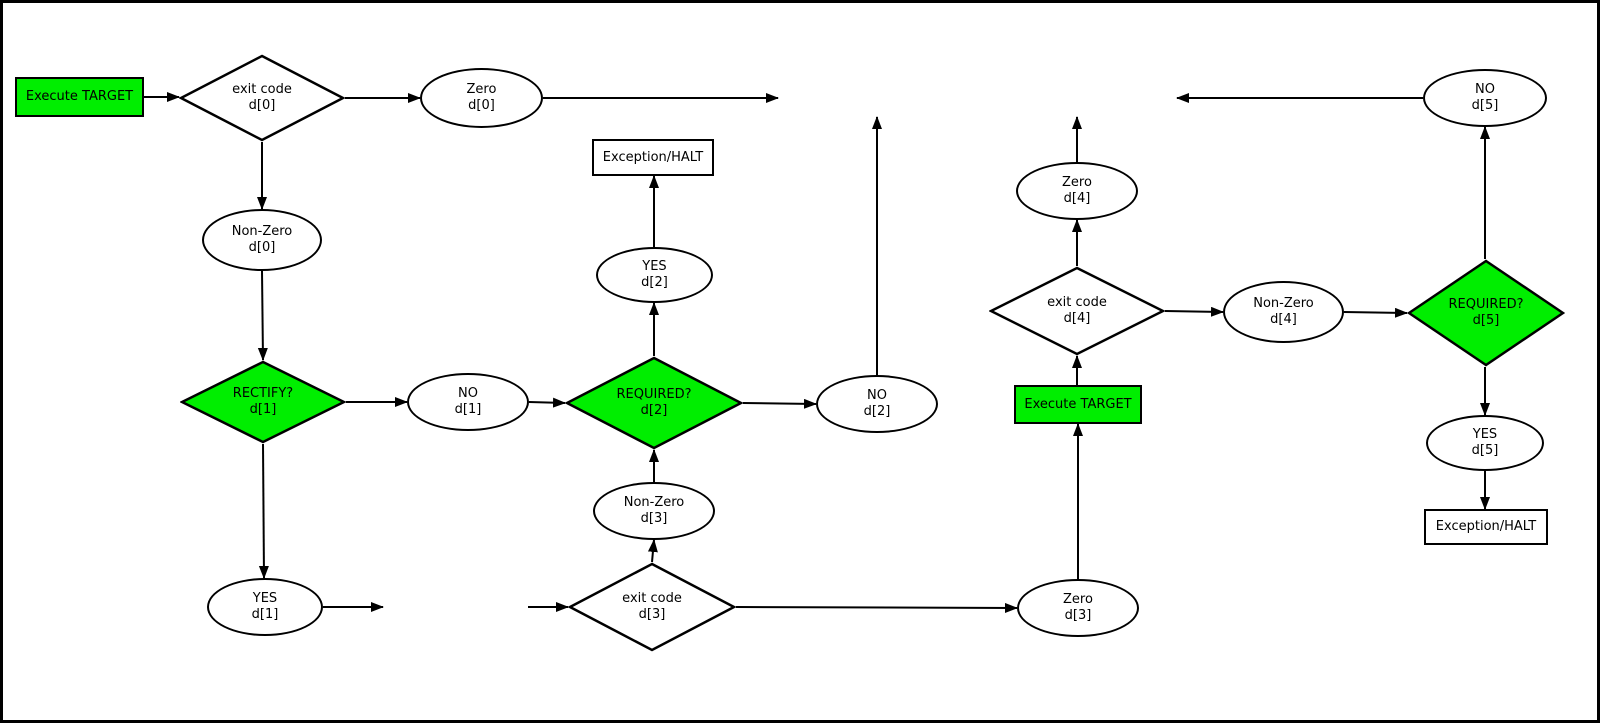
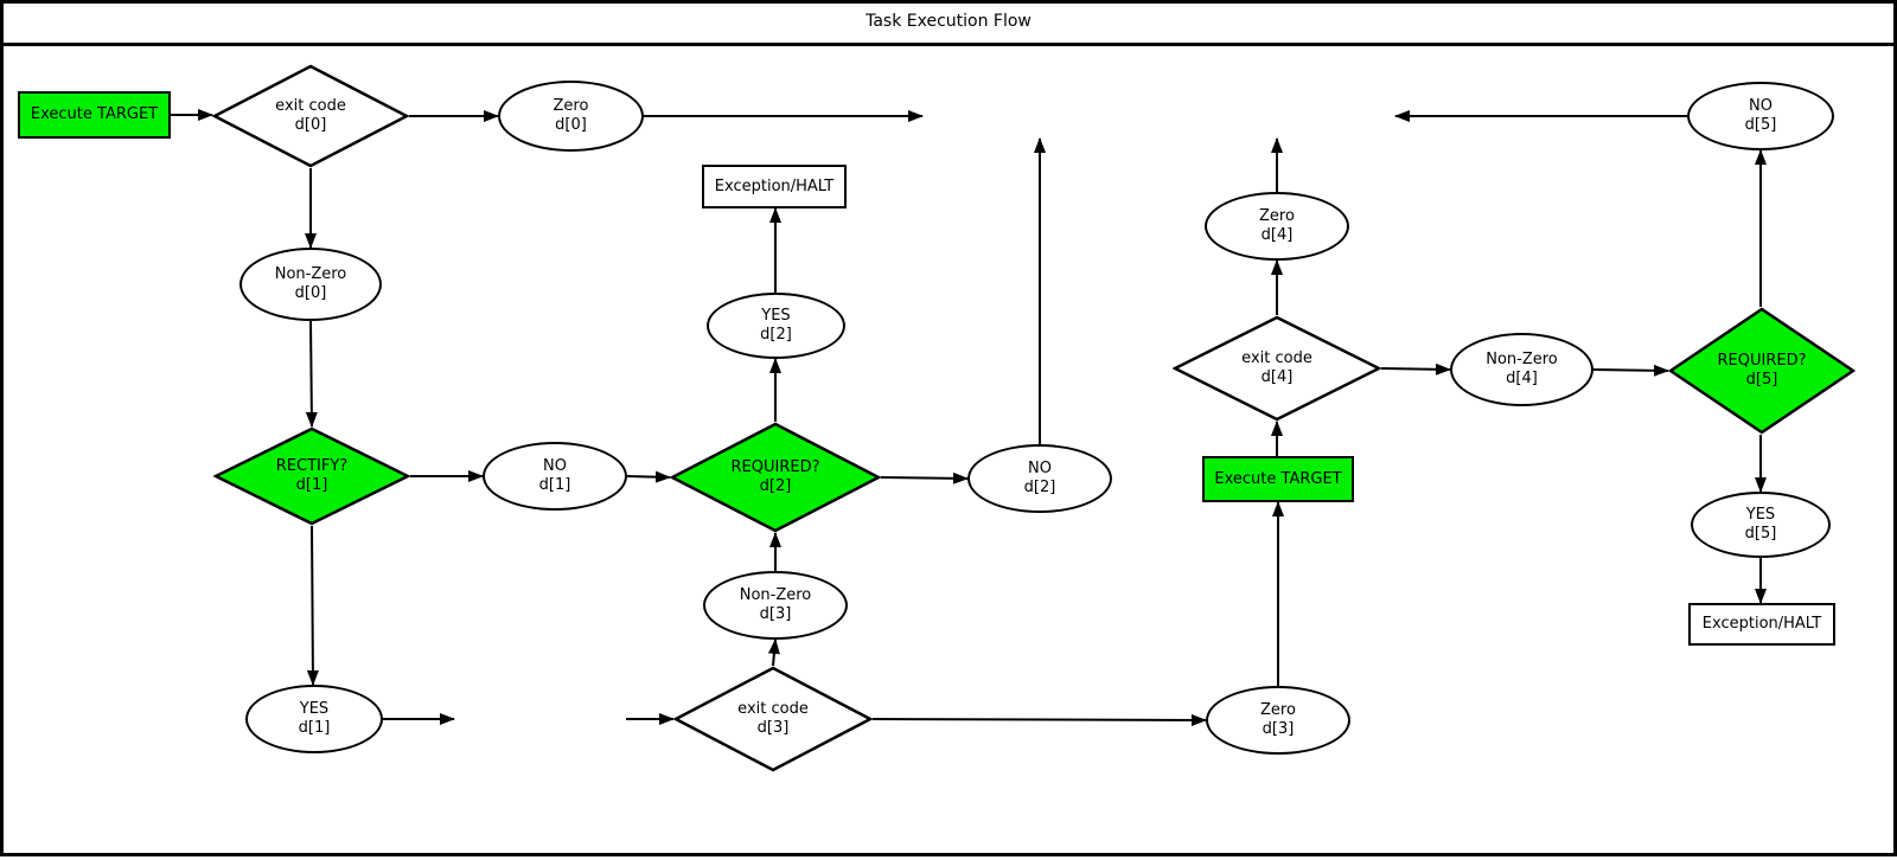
+ Task Execution Flow
  Execute TARGET
  Exception/HALT
  Execute TARGET
  Exception/HALT
  Zero
  d[0]
  NO
  d[5]
  Zero
  d[4]
  Non-Zero
  d[0]
  YES
  d[2]
  Non-Zero
  d[4]
  NO
  d[1]
  NO
  d[2]
  YES
  d[5]
  Non-Zero
  d[3]
  YES
  d[1]
  Zero
  d[3]
  exit code
  d[0]
  exit code
  d[4]
  REQUIRED?
  d[5]
  RECTIFY?
  d[1]
  REQUIRED?
  d[2]
  exit code
  d[3]
